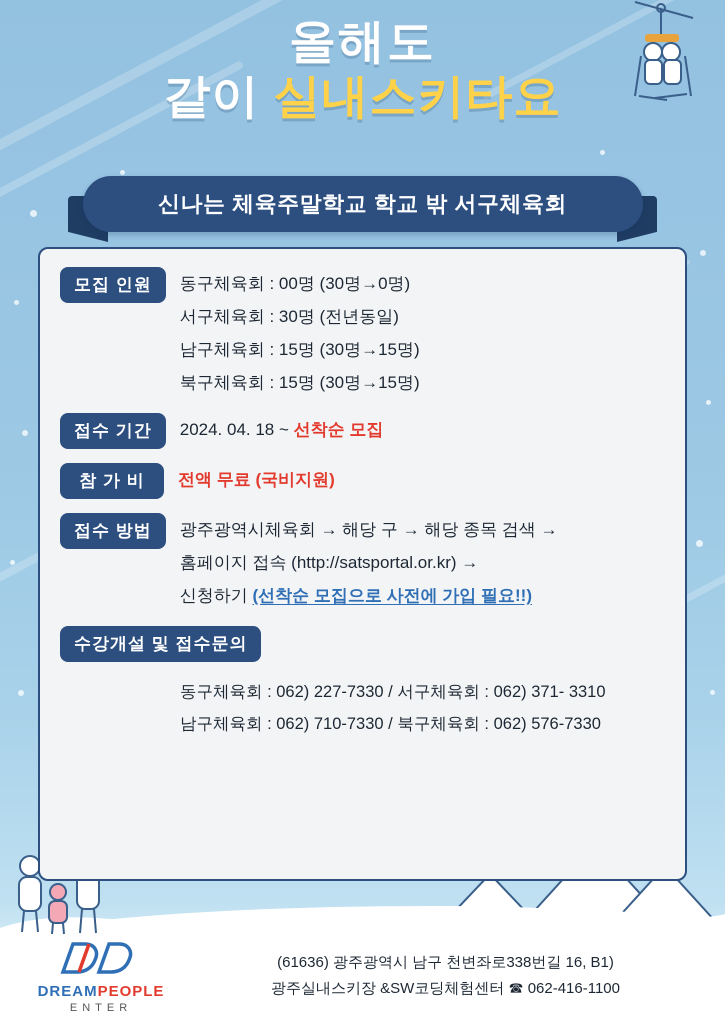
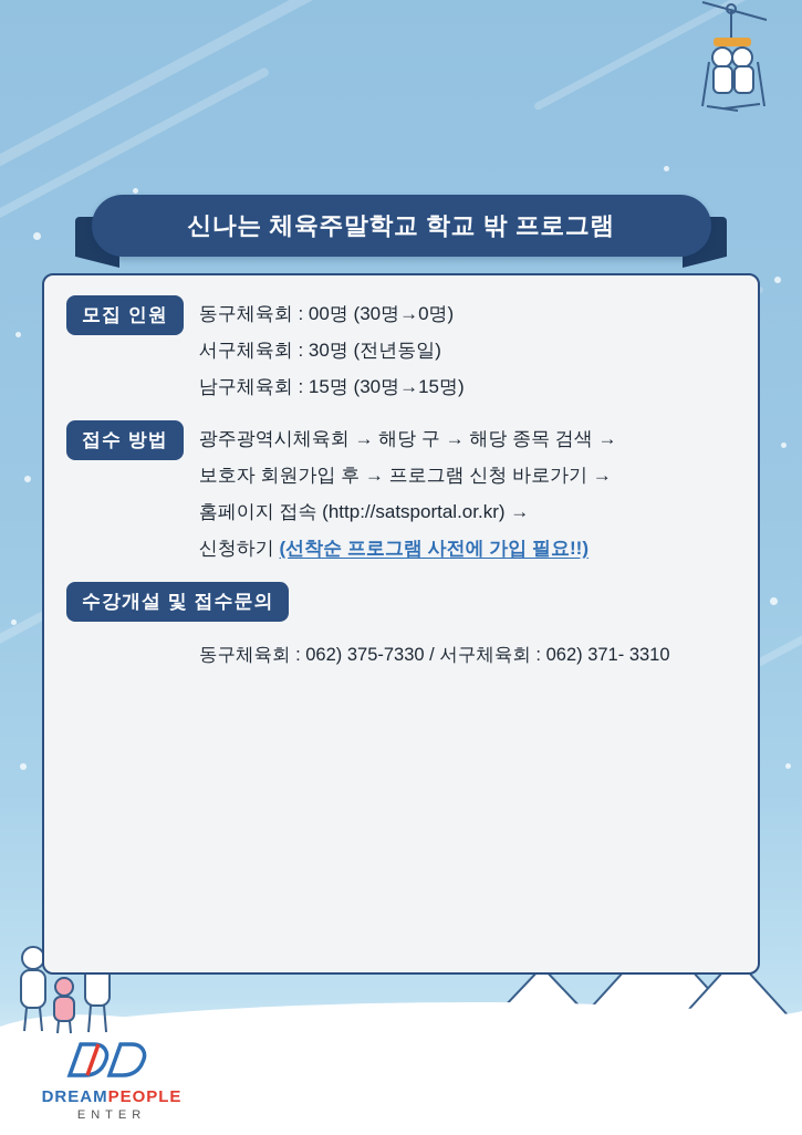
- 올해도
- 같이 실내스키타요
- 신나는 체육주말학교 학교 밖 서구체육회
+ 신나는 체육주말학교 학교 밖 프로그램
  모집 인원
  동구체육회 : 00명 (30명→0명)
  서구체육회 : 30명 (전년동일)
  남구체육회 : 15명 (30명→15명)
- 북구체육회 : 15명 (30명→15명)
- 접수 기간
- 2024. 04. 18 ~ 선착순 모집
- 참 가 비
- 전액 무료 (국비지원)
  접수 방법
  광주광역시체육회 → 해당 구 → 해당 종목 검색 →
+ 보호자 회원가입 후 → 프로그램 신청 바로가기 →
  홈페이지 접속 (http://satsportal.or.kr) →
- 신청하기 (선착순 모집으로 사전에 가입 필요!!)
+ 신청하기 (선착순 프로그램 사전에 가입 필요!!)
  수강개설 및 접수문의
- 동구체육회 : 062) 227-7330 / 서구체육회 : 062) 371- 3310
+ 동구체육회 : 062) 375-7330 / 서구체육회 : 062) 371- 3310
- 남구체육회 : 062) 710-7330 / 북구체육회 : 062) 576-7330
  DREAMPEOPLE
  ENTER
- (61636) 광주광역시 남구 천변좌로338번길 16, B1)
- 광주실내스키장 &SW코딩체험센터 ☎ 062-416-1100
